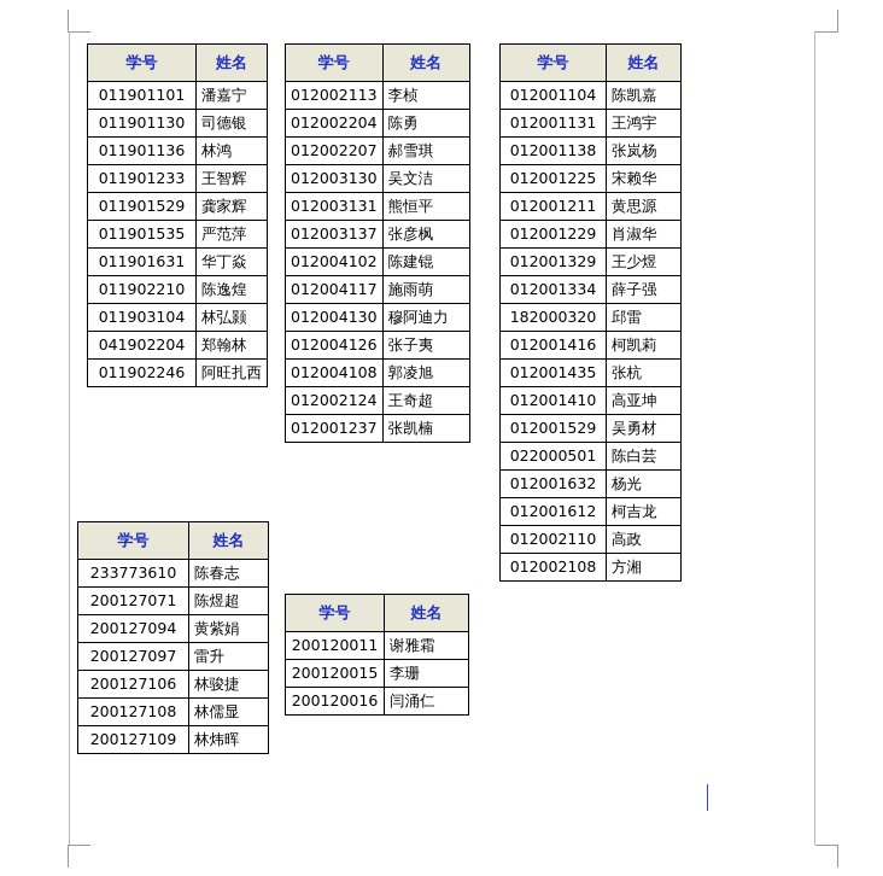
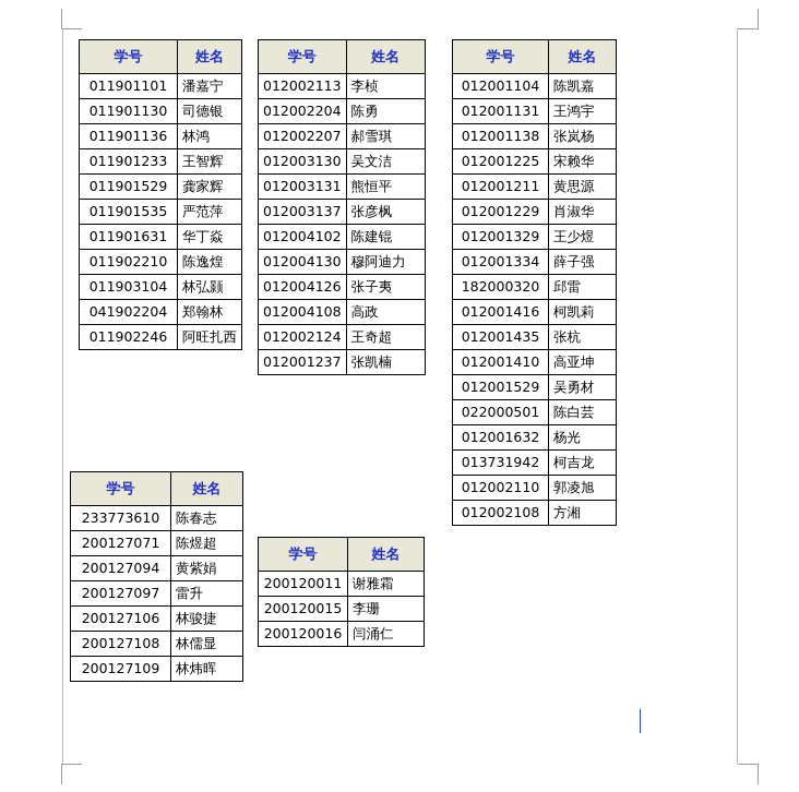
  学号	姓名
  011901101	潘嘉宁
  011901130	司德银
  011901136	林鸿
  011901233	王智辉
  011901529	龚家辉
  011901535	严范萍
  011901631	华丁焱
  011902210	陈逸煌
  011903104	林弘颢
  041902204	郑翰林
  011902246	阿旺扎西
  学号	姓名
  012002113	李桢
  012002204	陈勇
  012002207	郝雪琪
  012003130	吴文洁
  012003131	熊恒平
  012003137	张彦枫
  012004102	陈建锟
- 012004117	施雨萌
  012004130	穆阿迪力
  012004126	张子夷
- 012004108	郭凌旭
+ 012004108	高政
  012002124	王奇超
  012001237	张凯楠
  学号	姓名
  012001104	陈凯嘉
  012001131	王鸿宇
  012001138	张岚杨
  012001225	宋赖华
  012001211	黄思源
  012001229	肖淑华
  012001329	王少煜
  012001334	薛子强
  182000320	邱雷
  012001416	柯凯莉
  012001435	张杭
  012001410	高亚坤
  012001529	吴勇材
  022000501	陈白芸
  012001632	杨光
- 012001612	柯吉龙
+ 013731942	柯吉龙
- 012002110	高政
+ 012002110	郭凌旭
  012002108	方湘
  学号	姓名
  233773610	陈春志
  200127071	陈煜超
  200127094	黄紫娟
  200127097	雷升
  200127106	林骏捷
  200127108	林儒显
  200127109	林炜晖
  学号	姓名
  200120011	谢雅霜
  200120015	李珊
  200120016	闫涌仁
